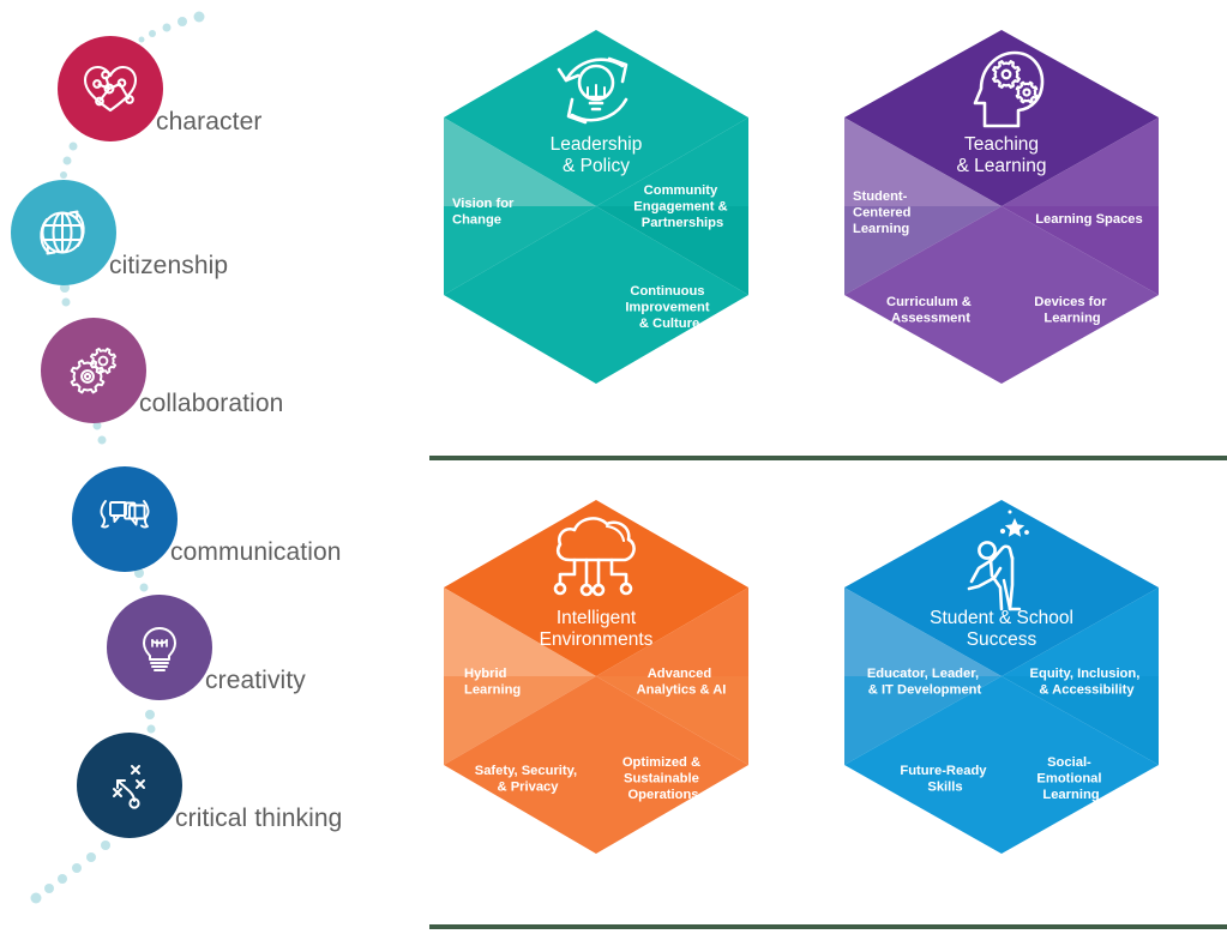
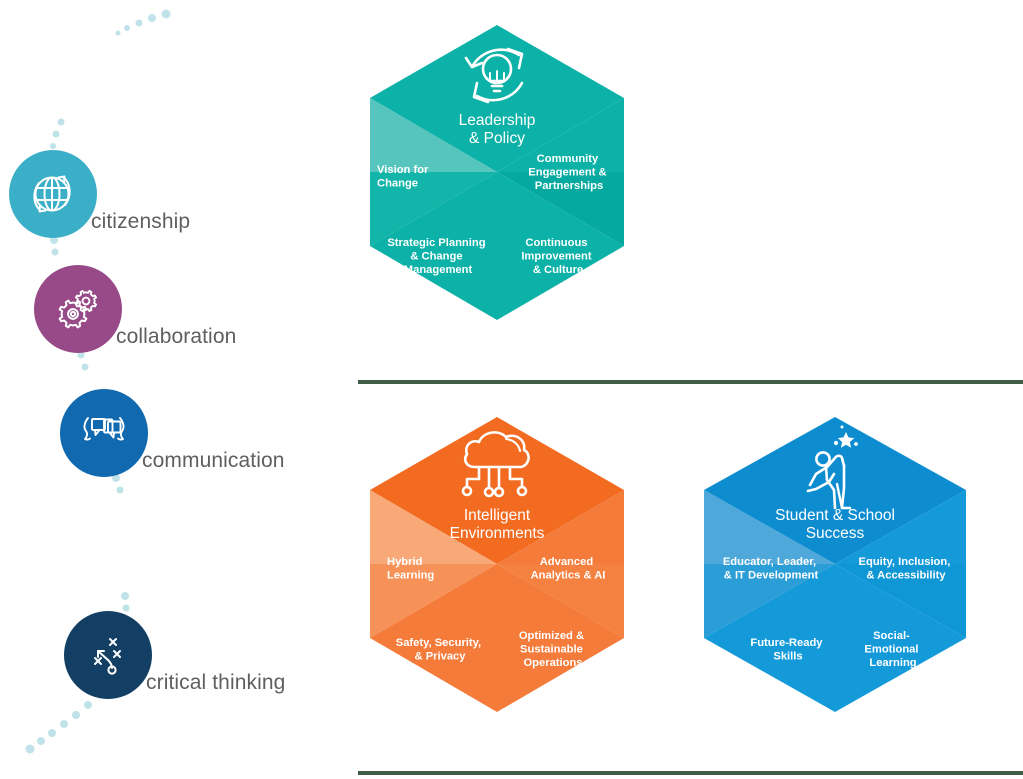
- character
  citizenship
  collaboration
  communication
- creativity
  critical thinking
  Leadership
  & Policy
  Vision for Change
  Community Engagement & Partnerships
+ Strategic Planning & Change Management
  Continuous Improvement & Culture
- Teaching
- & Learning
- Student- Centered Learning
- Learning Spaces
- Curriculum & Assessment
- Devices for Learning
  Intelligent
  Environments
  Hybrid Learning
  Advanced Analytics & AI
  Safety, Security, & Privacy
  Optimized & Sustainable Operations
  Student & School
  Success
  Educator, Leader, & IT Development
  Equity, Inclusion, & Accessibility
  Future-Ready Skills
  Social- Emotional Learning
